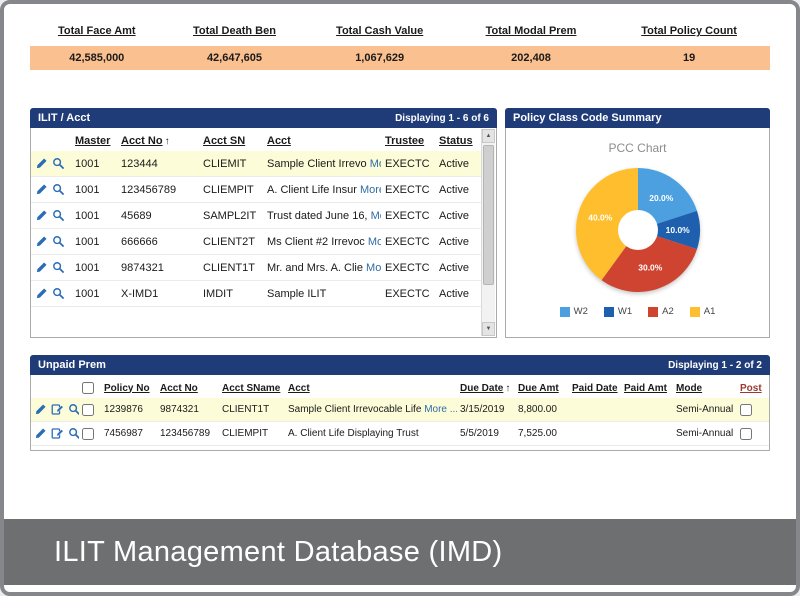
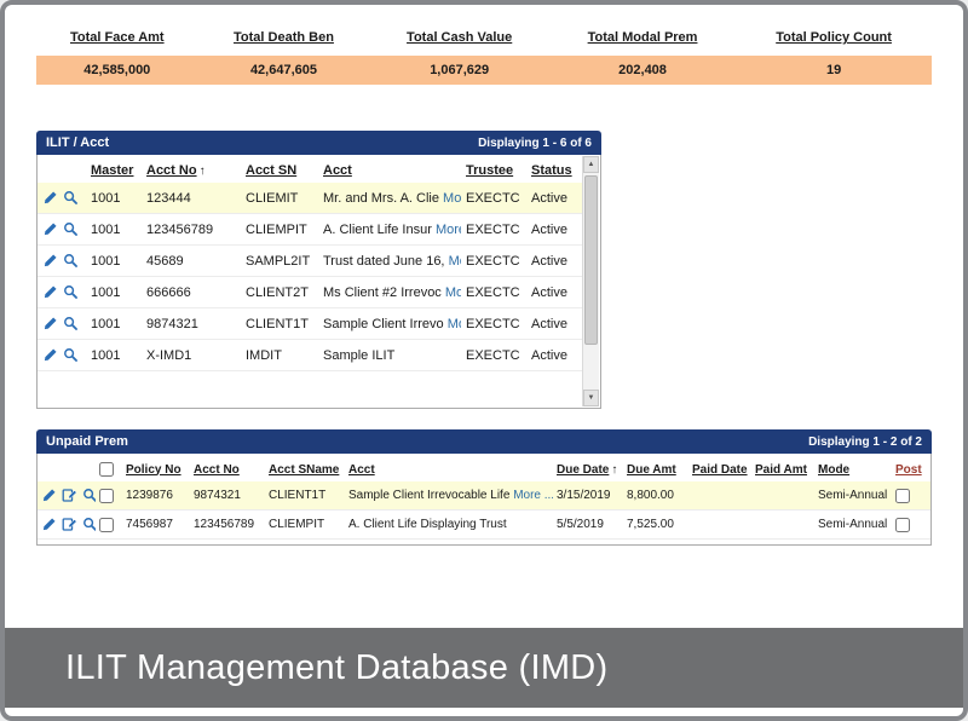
  Total Face Amt	Total Death Ben	Total Cash Value	Total Modal Prem	Total Policy Count
  42,585,000	42,647,605	1,067,629	202,408	19
  ILIT / Acct
  Displaying 1 - 6 of 6
  	Master	Acct No ↑	Acct SN	Acct	Trustee	Status
- 	1001	123444	CLIEMIT	Sample Client Irrevo M	EXECTC	Active
+ 	1001	123444	CLIEMIT	Mr. and Mrs. A. Clie Mo	EXECTC	Active
  	1001	123456789	CLIEMPIT	A. Client Life Insur Mor	EXECTC	Active
  	1001	45689	SAMPL2IT	Trust dated June 16, M	EXECTC	Active
  	1001	666666	CLIENT2T	Ms Client #2 Irrevoc Mo	EXECTC	Active
- 	1001	9874321	CLIENT1T	Mr. and Mrs. A. Clie Mo	EXECTC	Active
+ 	1001	9874321	CLIENT1T	Sample Client Irrevo M	EXECTC	Active
  	1001	X-IMD1	IMDIT	Sample ILIT	EXECTC	Active
- Policy Class Code Summary
- PCC Chart
- 20.0%
- 10.0%
- 30.0%
- 40.0%
- W2
- W1
- A2
- A1
  Unpaid Prem
  Displaying 1 - 2 of 2
  		Policy No	Acct No	Acct SName	Acct	Due Date ↑	Due Amt	Paid Date	Paid Amt	Mode	Post
  		1239876	9874321	CLIENT1T	Sample Client Irrevocable Life More ...	3/15/2019	8,800.00			Semi-Annual
  		7456987	123456789	CLIEMPIT	A. Client Life Displaying Trust	5/5/2019	7,525.00			Semi-Annual
  ILIT Management Database (IMD)
